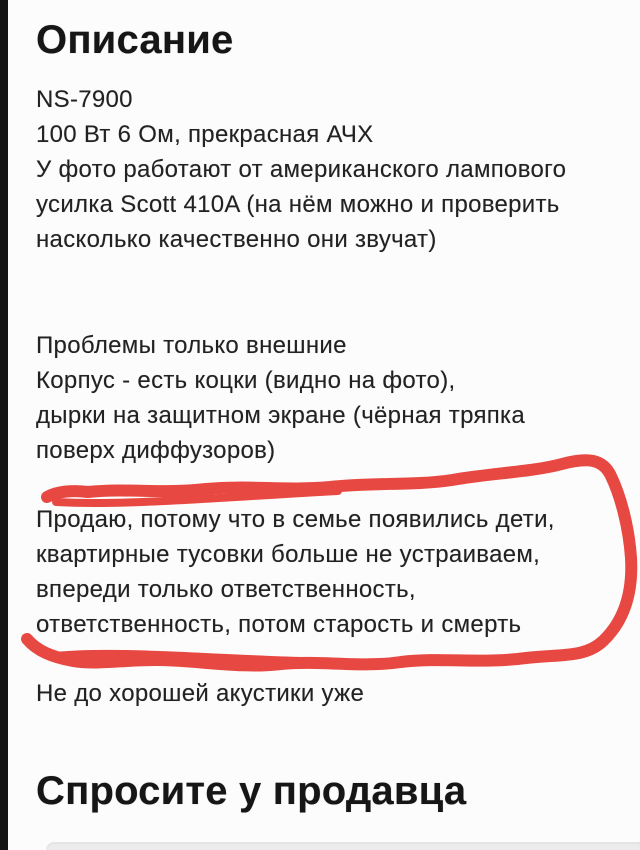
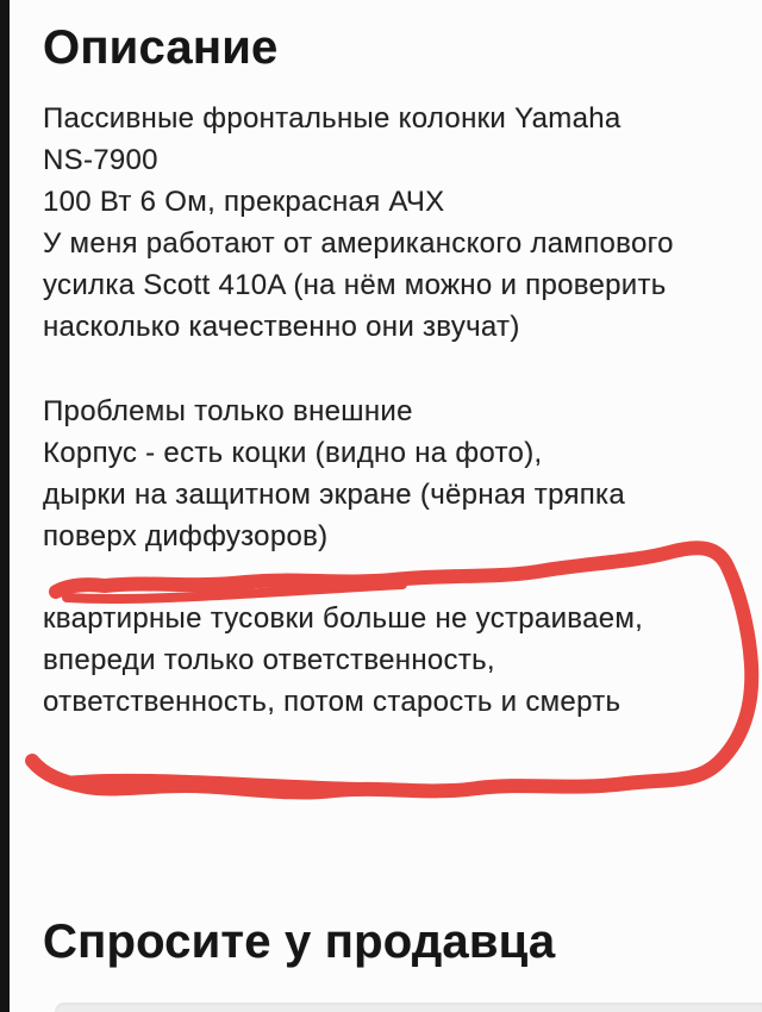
  Описание
+ Пассивные фронтальные колонки Yamaha
  NS-7900
  100 Вт 6 Ом, прекрасная АЧХ
- У фото работают от американского лампового
+ У меня работают от американского лампового
  усилка Scott 410A (на нём можно и проверить
  насколько качественно они звучат)
  Проблемы только внешние
  Корпус - есть коцки (видно на фото),
  дырки на защитном экране (чёрная тряпка
  поверх диффузоров)
- Продаю, потому что в семье появились дети,
  квартирные тусовки больше не устраиваем,
  впереди только ответственность,
  ответственность, потом старость и смерть
- Не до хорошей акустики уже
  Спросите у продавца
